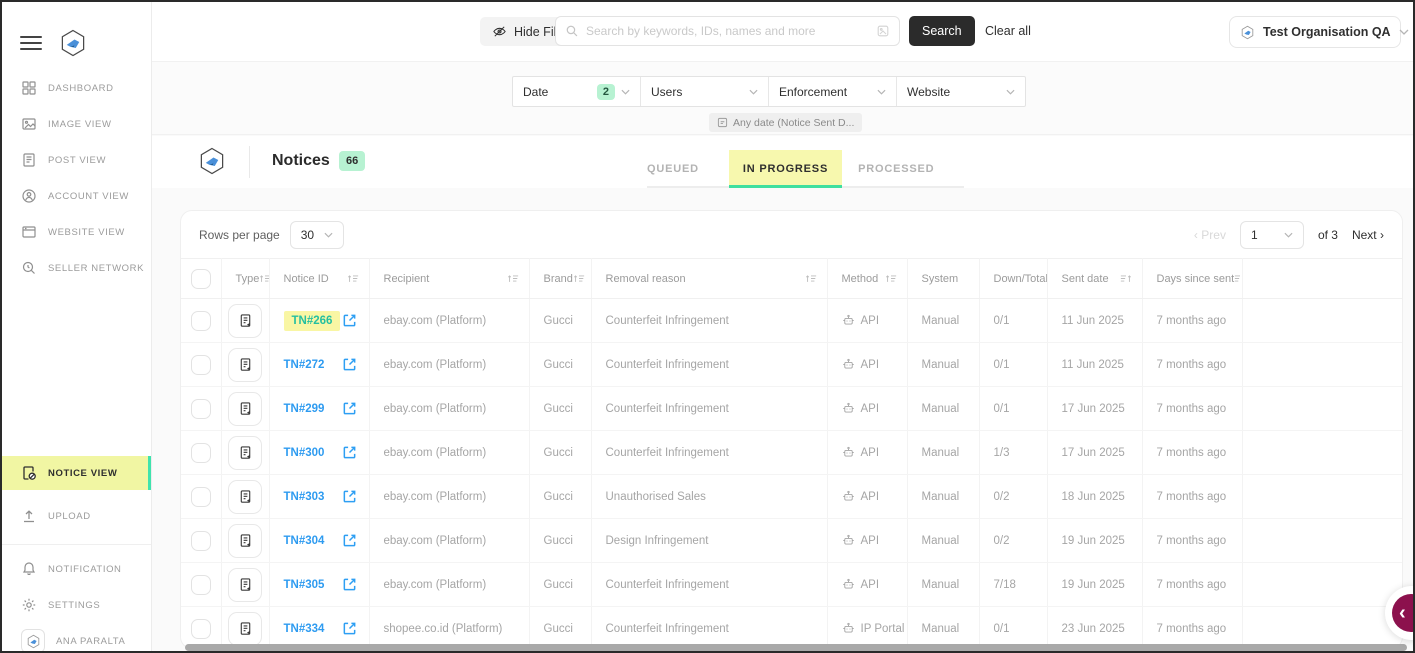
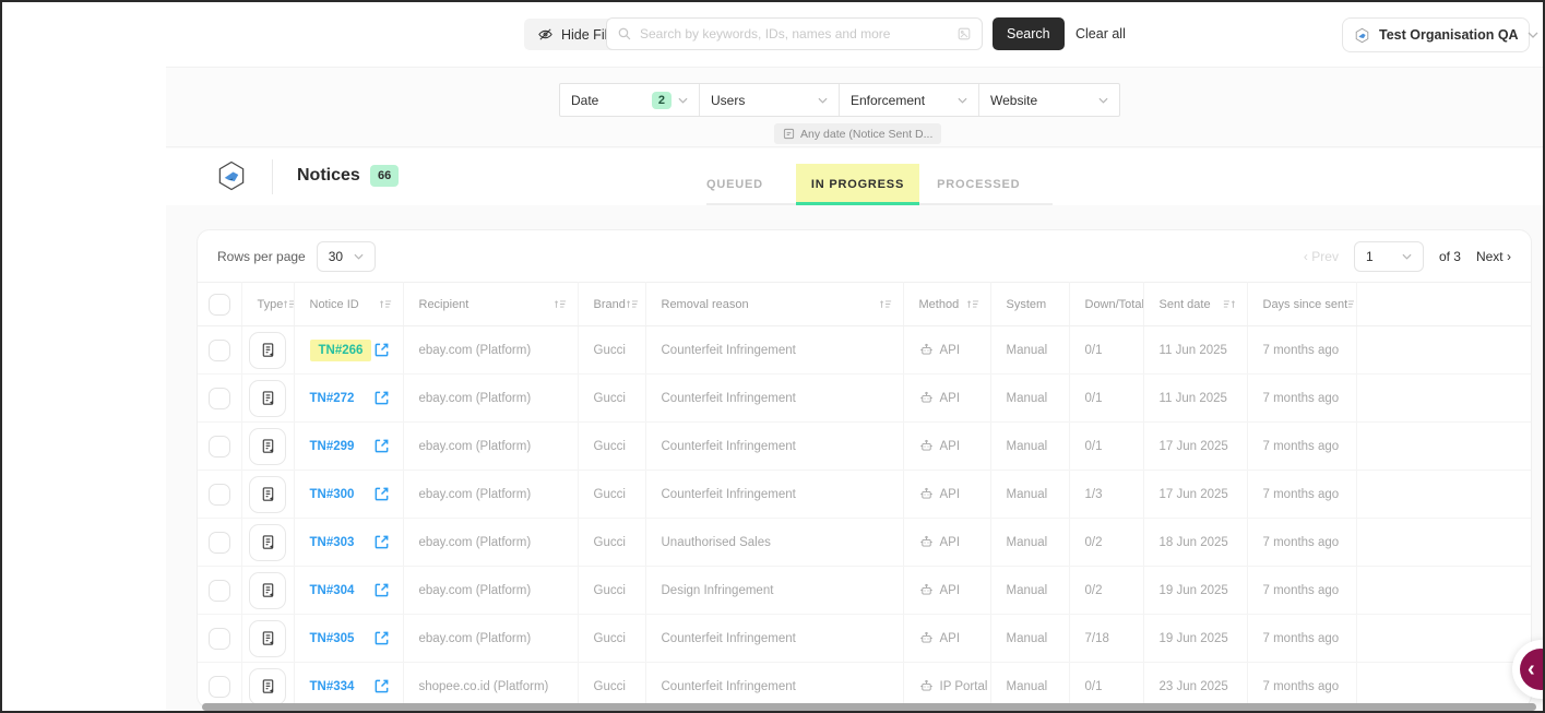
- DASHBOARD
- IMAGE VIEW
- POST VIEW
- ACCOUNT VIEW
- WEBSITE VIEW
- SELLER NETWORK
- NOTICE VIEW
- UPLOAD
- NOTIFICATION
- SETTINGS
- ANA PARALTA
  Search by keywords, IDs, names and more
  Search
  Clear all
  Test Organisation QA
  Date
  2
  Users
  Enforcement
  Website
  Any date (Notice Sent D...
  Notices
  66
  QUEUED
  IN PROGRESS
  PROCESSED
  Rows per page
  30
  ‹ Prev
  1
  of 3
  Next ›
  	Type	Notice ID	Recipient	Brand	Removal reason	Method	System	Down/Tota	Sent date	Days since sent
  		TN#266	ebay.com (Platform)	Gucci	Counterfeit Infringement	API	Manual	0/1	11 Jun 2025	7 months ago
  		TN#272	ebay.com (Platform)	Gucci	Counterfeit Infringement	API	Manual	0/1	11 Jun 2025	7 months ago
  		TN#299	ebay.com (Platform)	Gucci	Counterfeit Infringement	API	Manual	0/1	17 Jun 2025	7 months ago
  		TN#300	ebay.com (Platform)	Gucci	Counterfeit Infringement	API	Manual	1/3	17 Jun 2025	7 months ago
  		TN#303	ebay.com (Platform)	Gucci	Unauthorised Sales	API	Manual	0/2	18 Jun 2025	7 months ago
  		TN#304	ebay.com (Platform)	Gucci	Design Infringement	API	Manual	0/2	19 Jun 2025	7 months ago
  		TN#305	ebay.com (Platform)	Gucci	Counterfeit Infringement	API	Manual	7/18	19 Jun 2025	7 months ago
  		TN#334	shopee.co.id (Platform)	Gucci	Counterfeit Infringement	IP Portal	Manual	0/1	23 Jun 2025	7 months ago
  ‹
